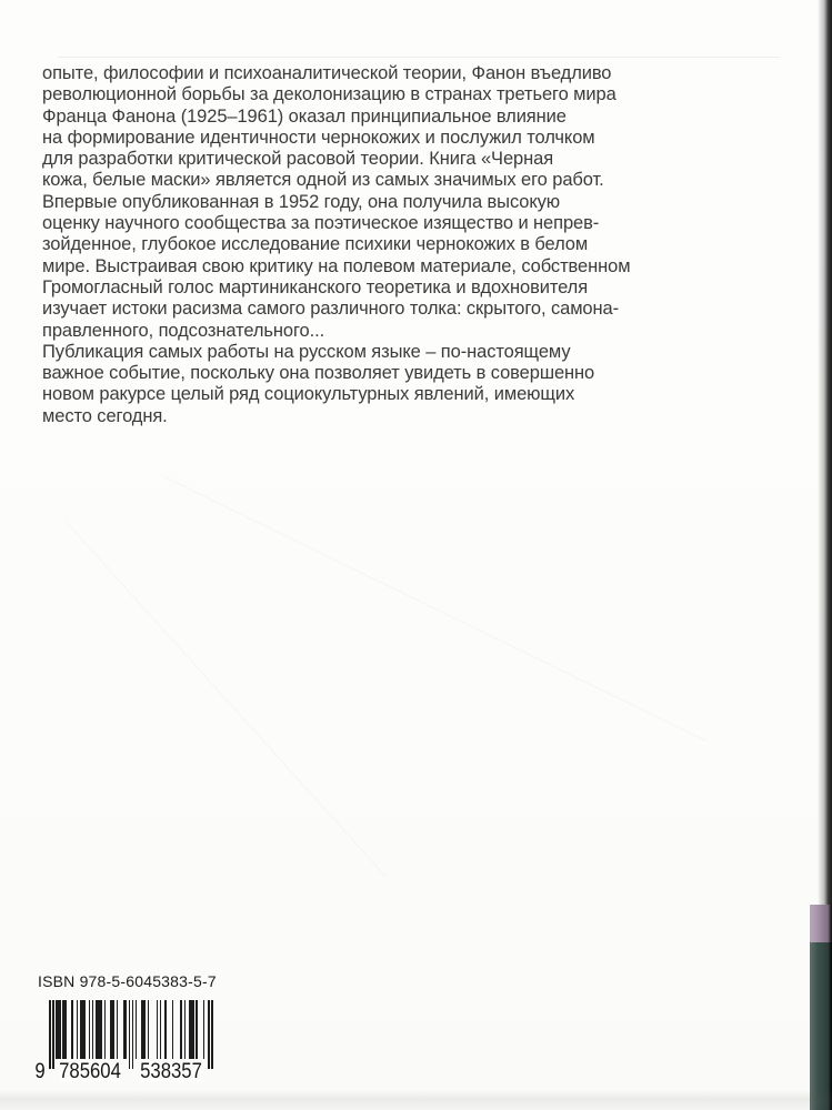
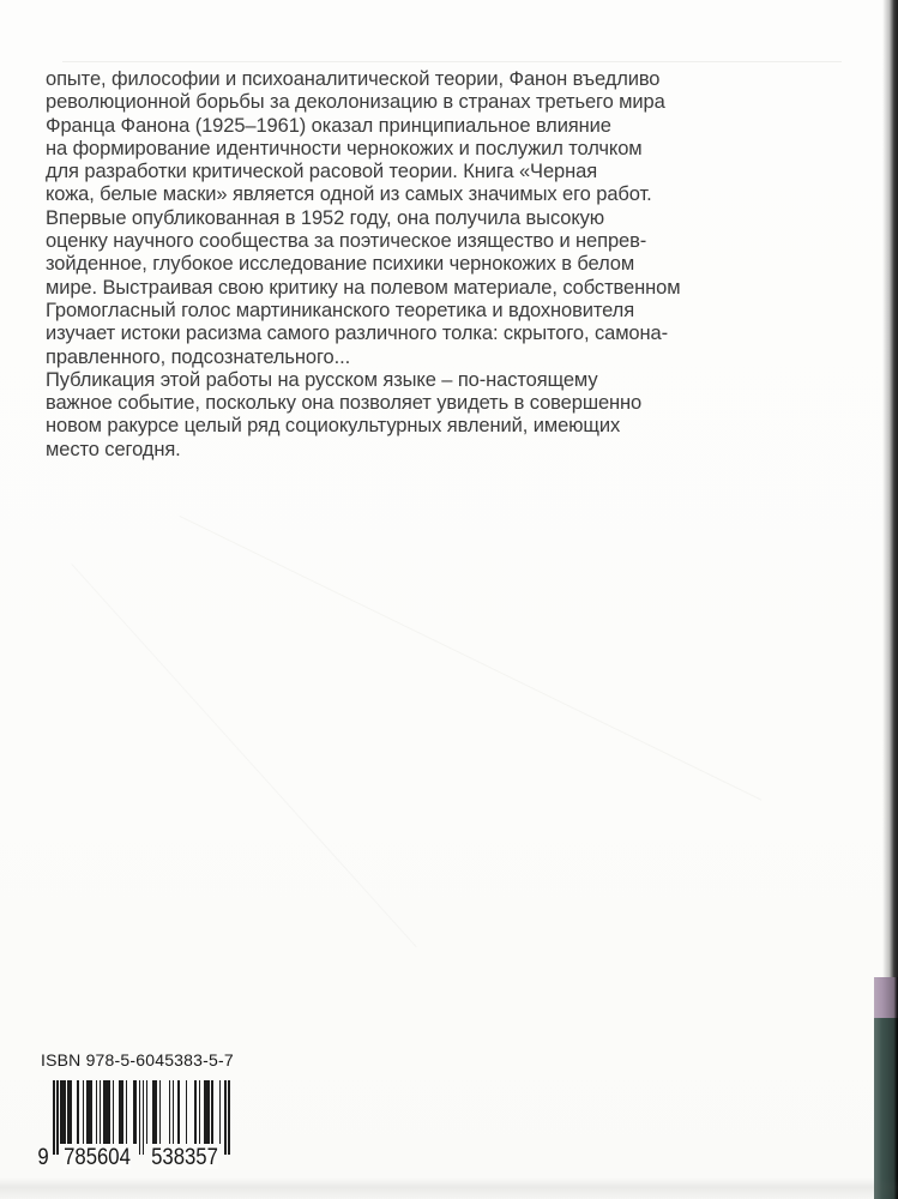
  опыте, философии и психоаналитической теории, Фанон въедливо
  революционной борьбы за деколонизацию в странах третьего мира
  Франца Фанона (1925–1961) оказал принципиальное влияние
  на формирование идентичности чернокожих и послужил толчком
  для разработки критической расовой теории. Книга «Черная
  кожа, белые маски» является одной из самых значимых его работ.
  Впервые опубликованная в 1952 году, она получила высокую
  оценку научного сообщества за поэтическое изящество и непрев-
  зойденное, глубокое исследование психики чернокожих в белом
  мире. Выстраивая свою критику на полевом материале, собственном
  Громогласный голос мартиниканского теоретика и вдохновителя
  изучает истоки расизма самого различного толка: скрытого, самона-
  правленного, подсознательного...
- Публикация самых работы на русском языке – по-настоящему
+ Публикация этой работы на русском языке – по-настоящему
  важное событие, поскольку она позволяет увидеть в совершенно
  новом ракурсе целый ряд социокультурных явлений, имеющих
  место сегодня.
  ISBN 978-5-6045383-5-7
  9
  785604
  538357
